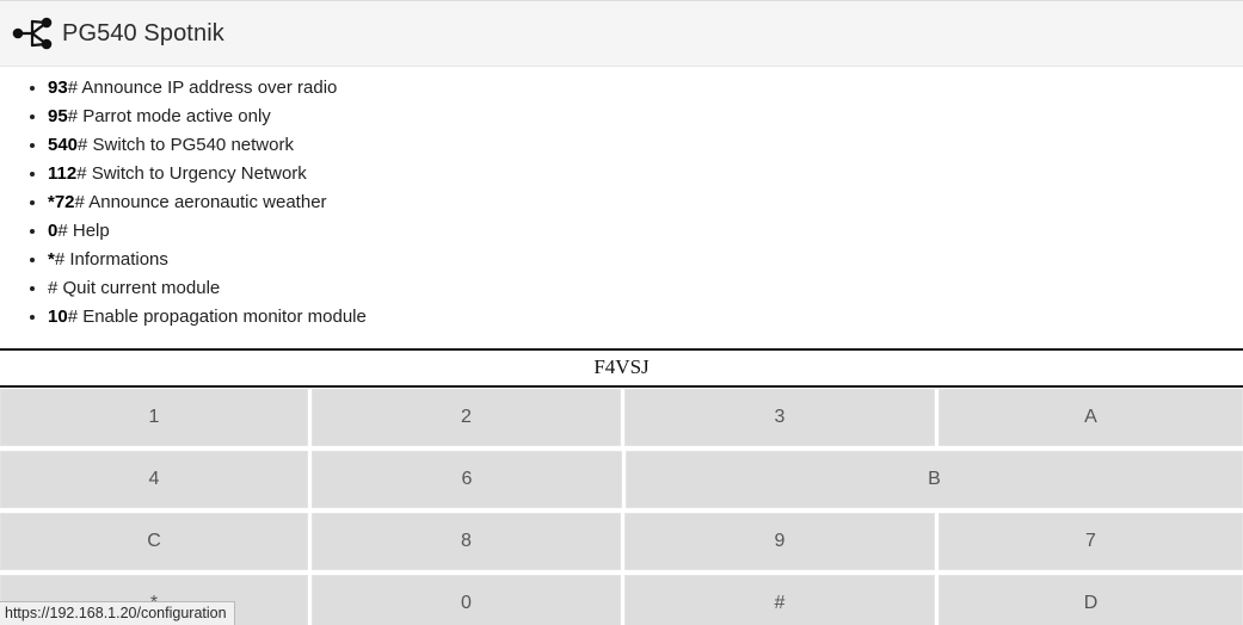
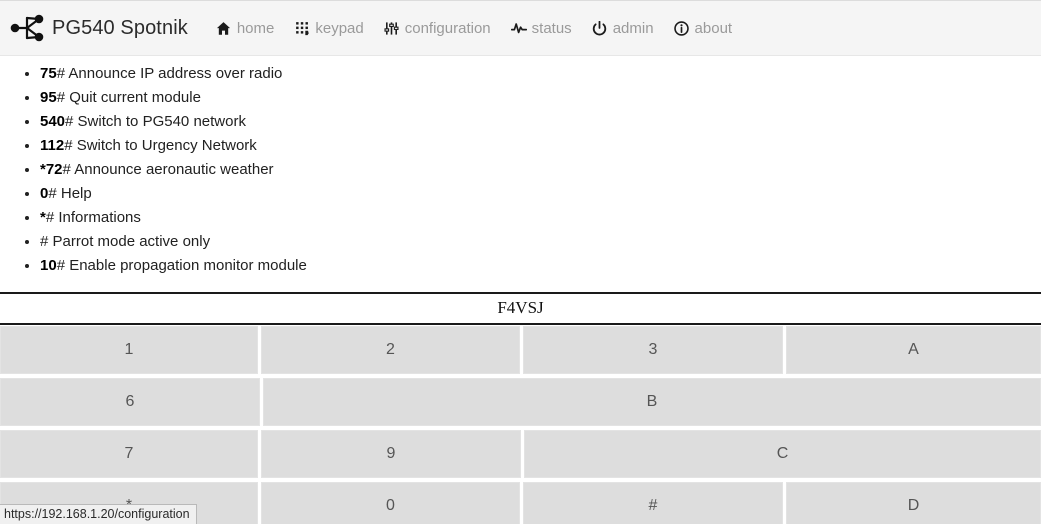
  PG540 Spotnik
+ home
+ keypad
+ configuration
+ status
+ admin
+ about
- 93# Announce IP address over radio
+ 75# Announce IP address over radio
- 95# Parrot mode active only
+ 95# Quit current module
  540# Switch to PG540 network
  112# Switch to Urgency Network
  *72# Announce aeronautic weather
  0# Help
  *# Informations
- # Quit current module
+ # Parrot mode active only
  10# Enable propagation monitor module
  F4VSJ
  1
  2
  3
  A
- 4
  6
  B
- C
+ 7
- 8
  9
- 7
+ C
  0
  #
  D
  https://192.168.1.20/configuration
